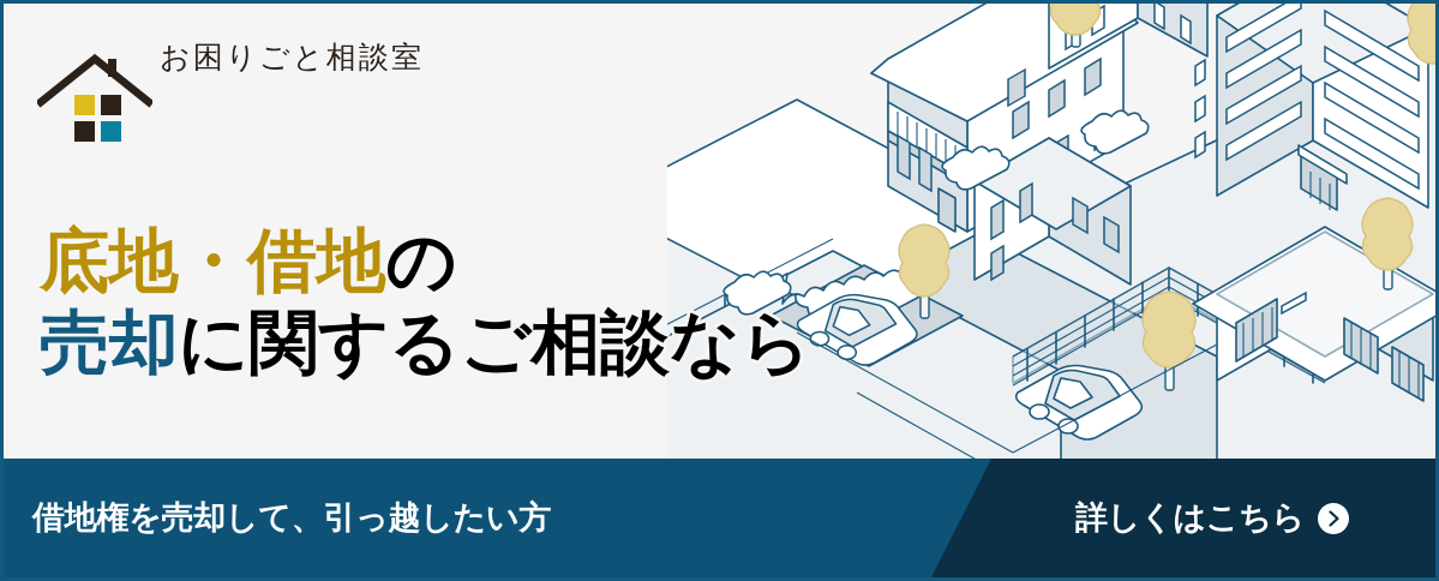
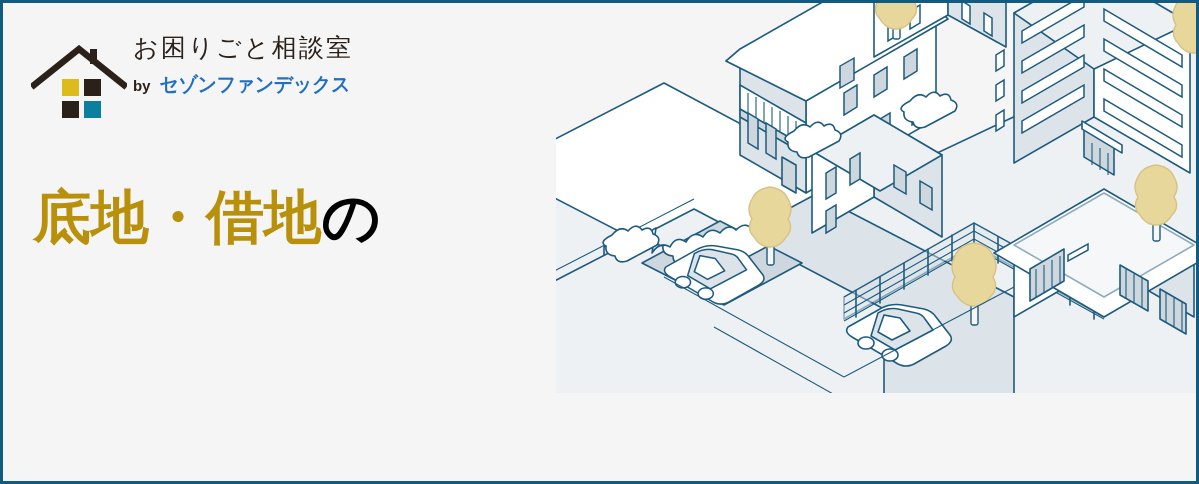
  お困りごと相談室
+ by
+ セゾンファンデックス
  底地・借地の
- 売却に関するご相談なら
- 借地権を売却して、引っ越したい方
- 詳しくはこちら
